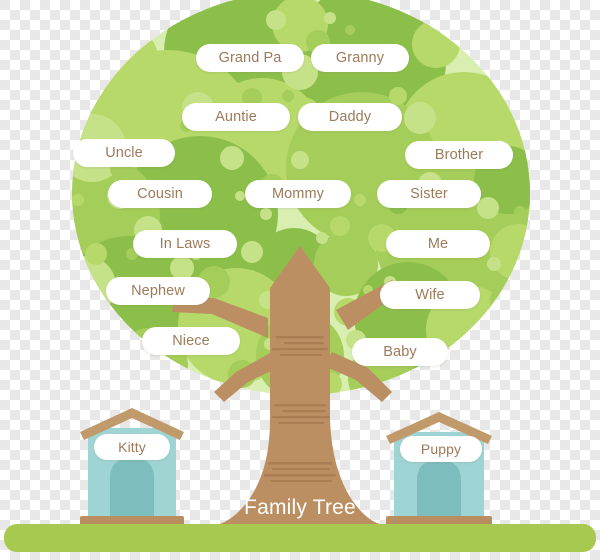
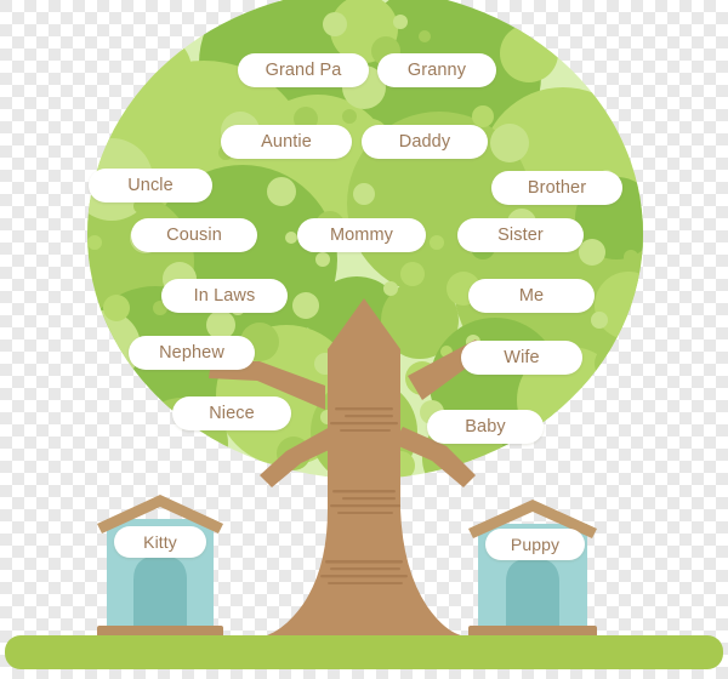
  Grand Pa
  Granny
  Auntie
  Daddy
  Uncle
  Brother
  Cousin
  Mommy
  Sister
  In Laws
  Me
  Nephew
  Wife
  Niece
  Baby
  Kitty
  Puppy
- Family Tree
